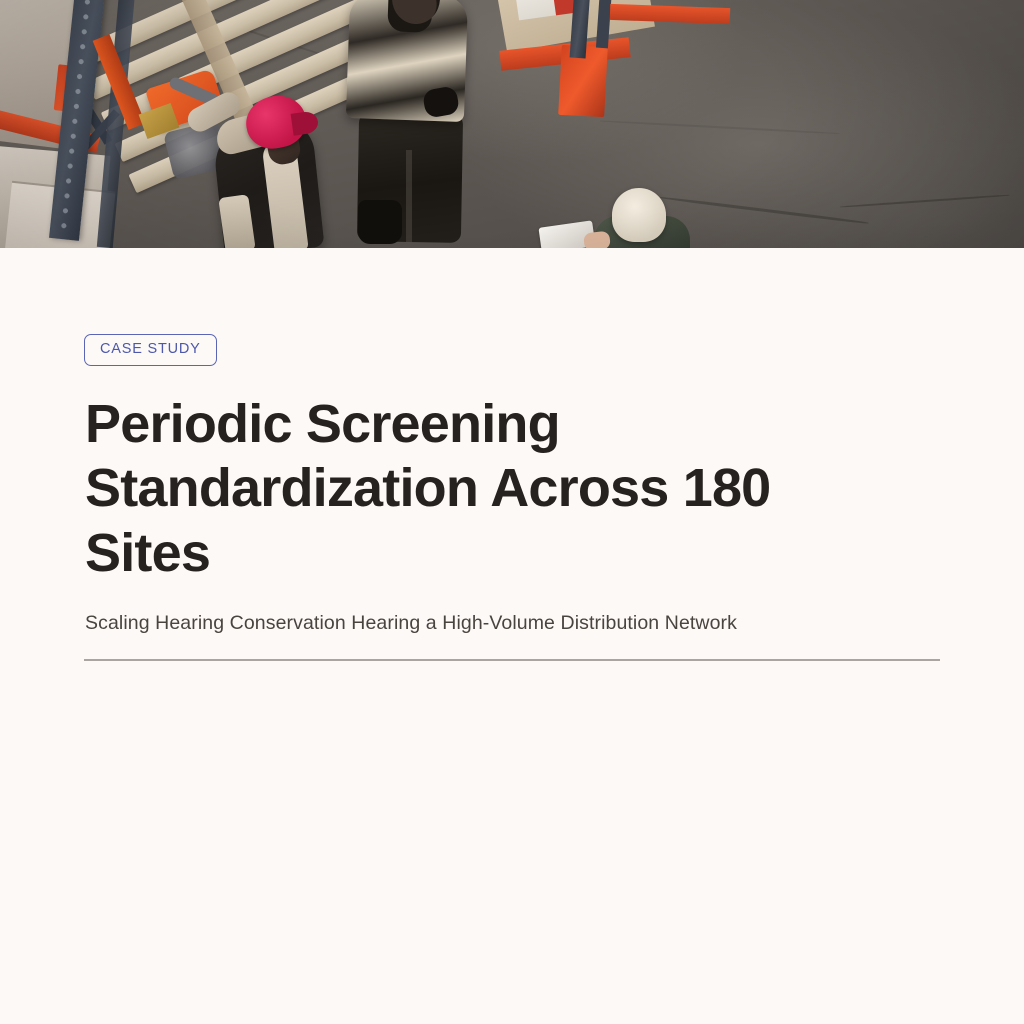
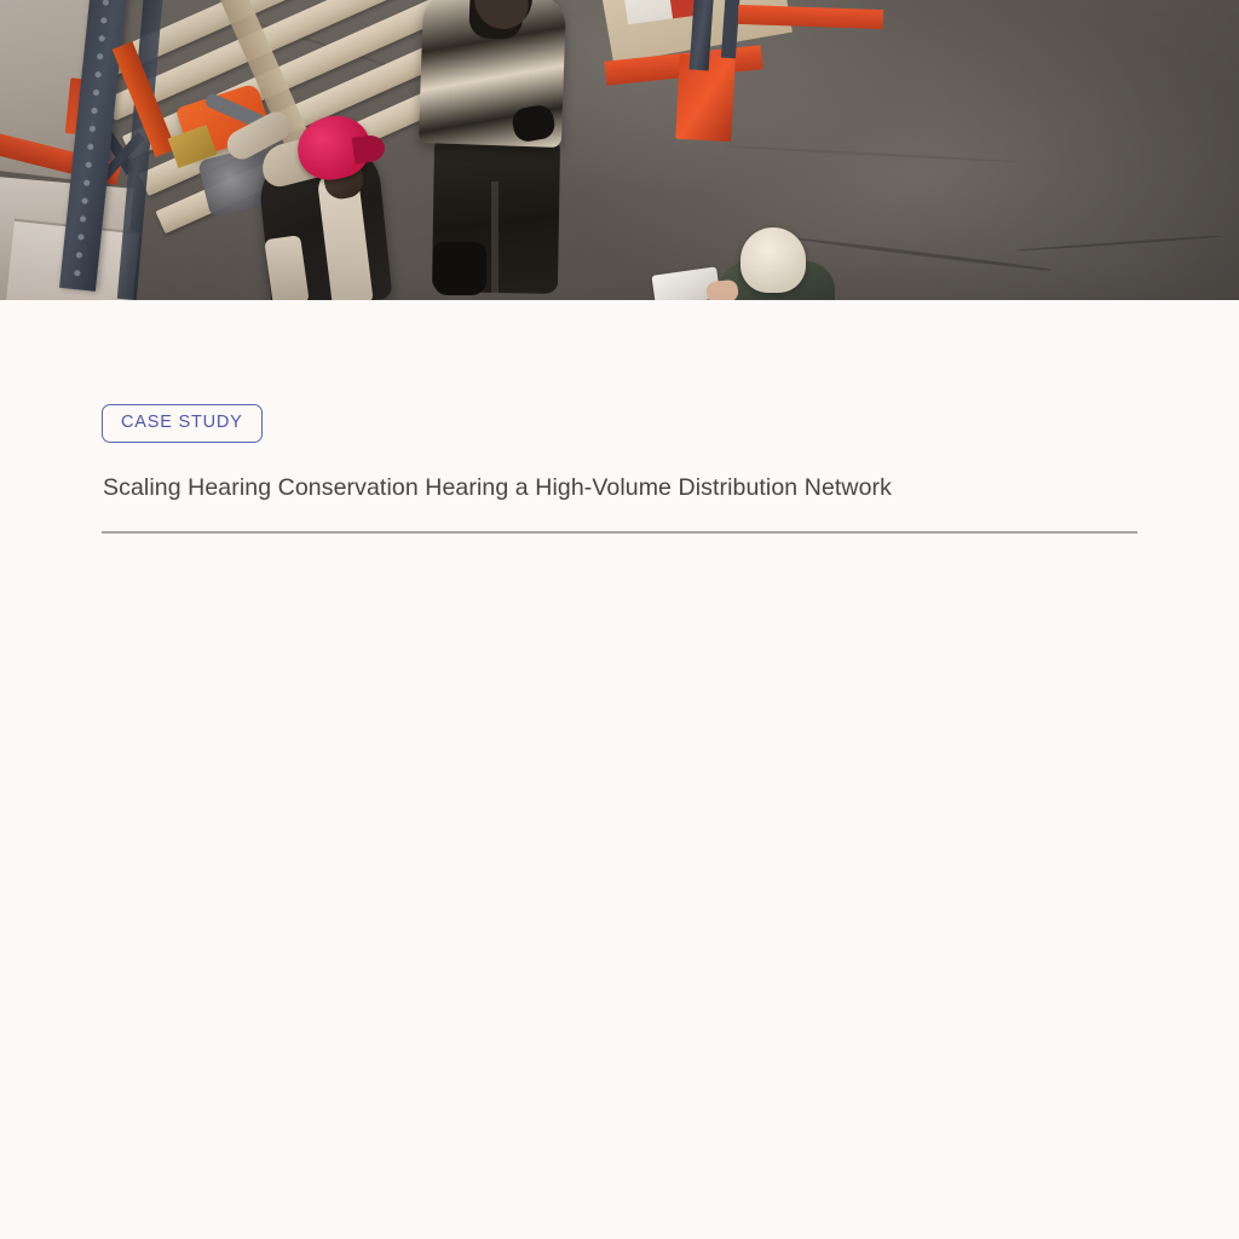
  CASE STUDY
- Periodic Screening Standardization Across 180 Sites
  Scaling Hearing Conservation Hearing a High-Volume Distribution Network
